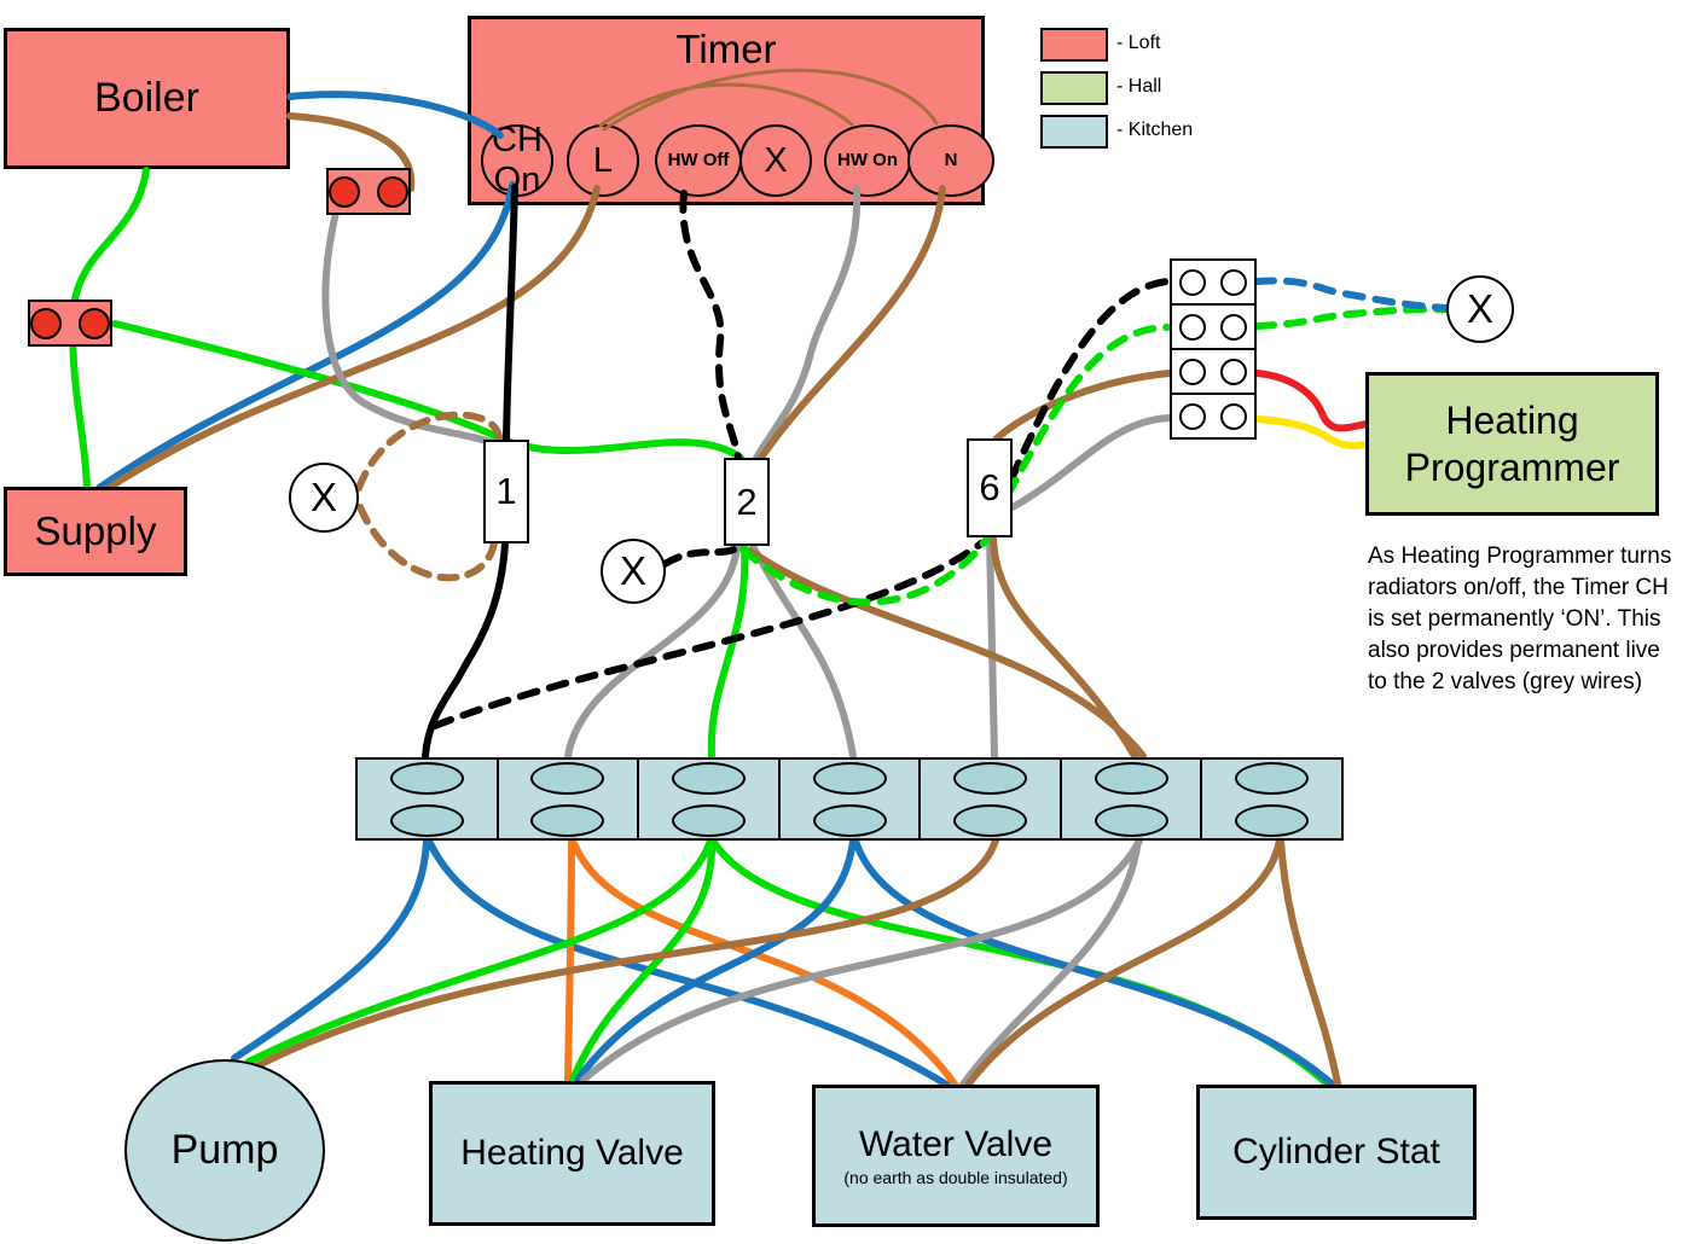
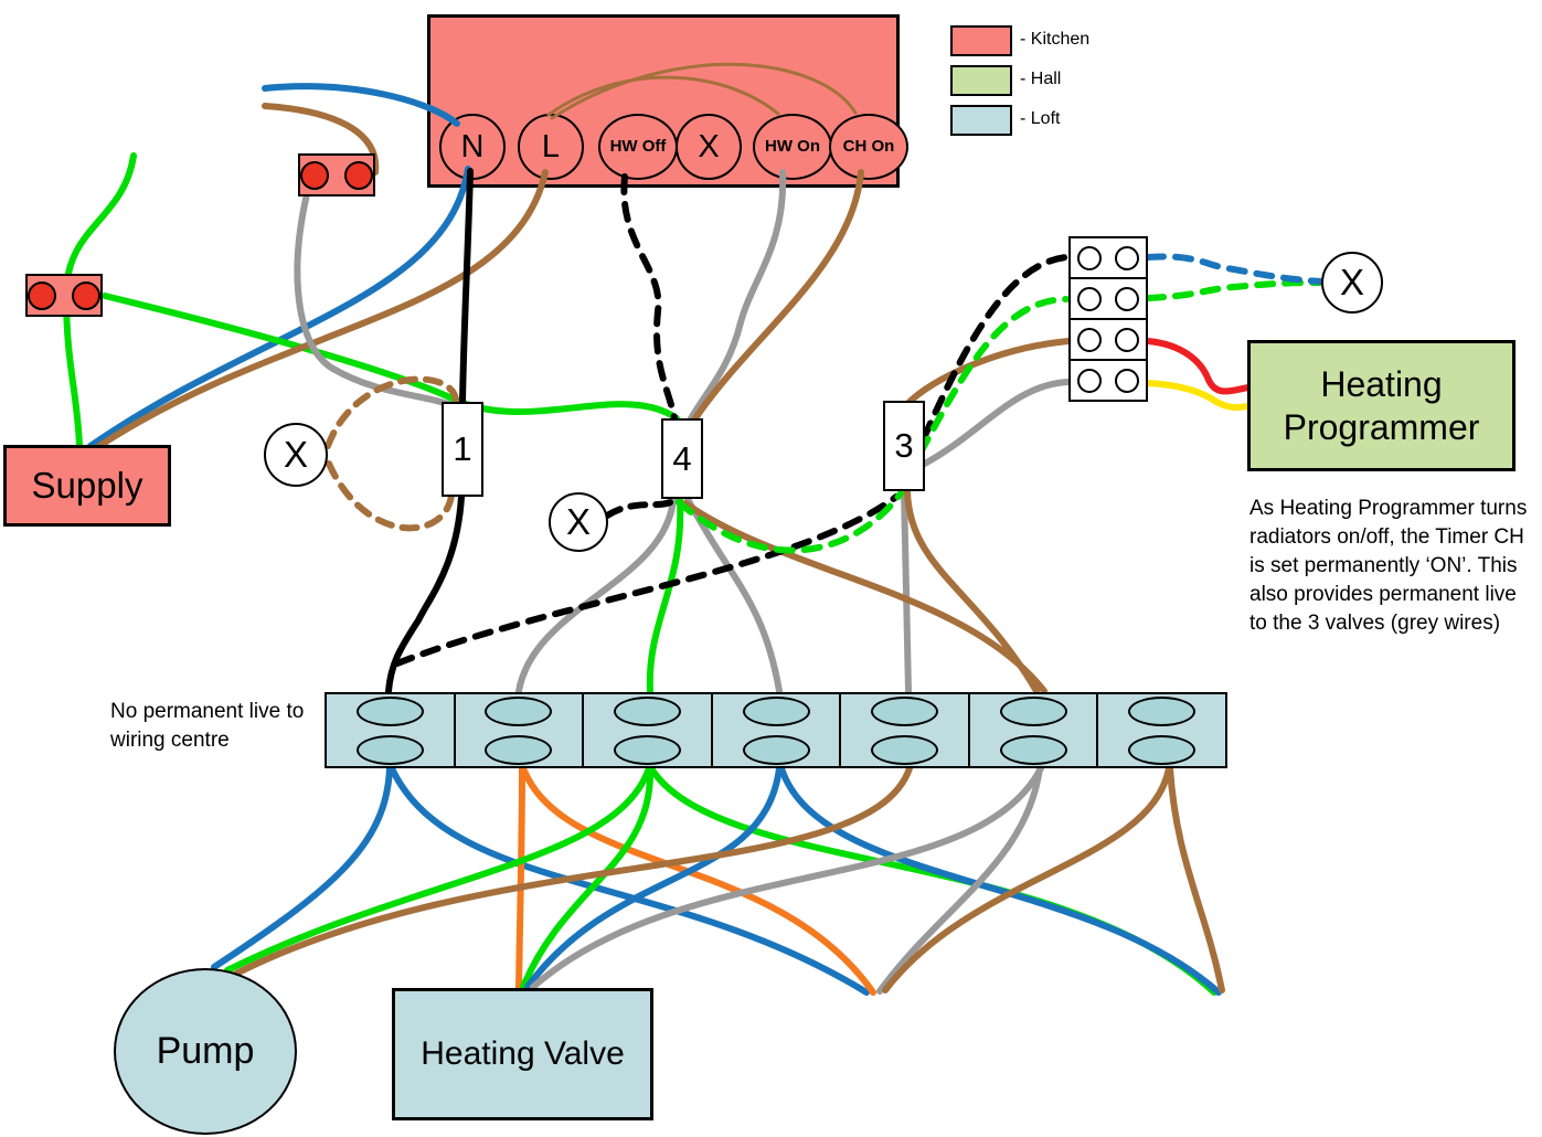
- Boiler
- Timer
- CH On
+ N
  L
  HW Off
  X
  HW On
- N
+ CH On
  Supply
- - Loft
+ - Kitchen
  - Hall
- - Kitchen
+ - Loft
  X
  X
  X
  1
- 2
+ 4
- 6
+ 3
  Heating Programmer
- As Heating Programmer turns radiators on/off, the Timer CH is set permanently ‘ON’. This also provides permanent live to the 2 valves (grey wires)
+ As Heating Programmer turns radiators on/off, the Timer CH is set permanently ‘ON’. This also provides permanent live to the 3 valves (grey wires)
+ No permanent live to wiring centre
  Pump
  Heating Valve
- Water Valve
- (no earth as double insulated)
- Cylinder Stat
